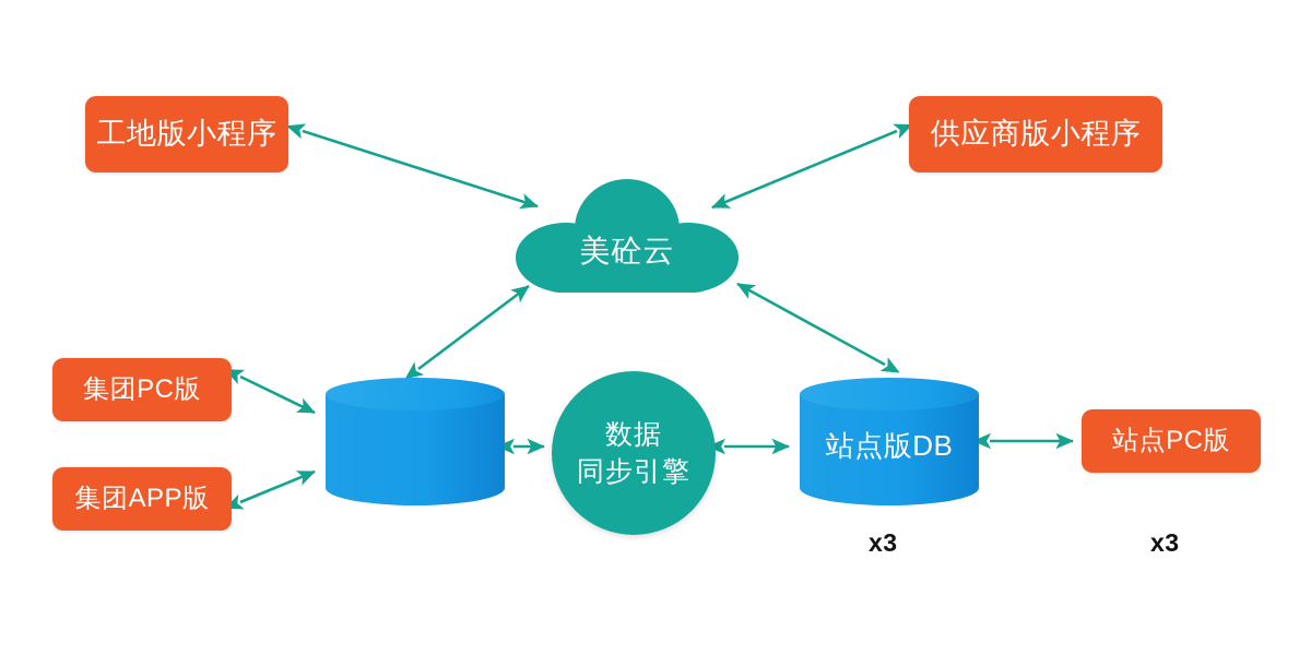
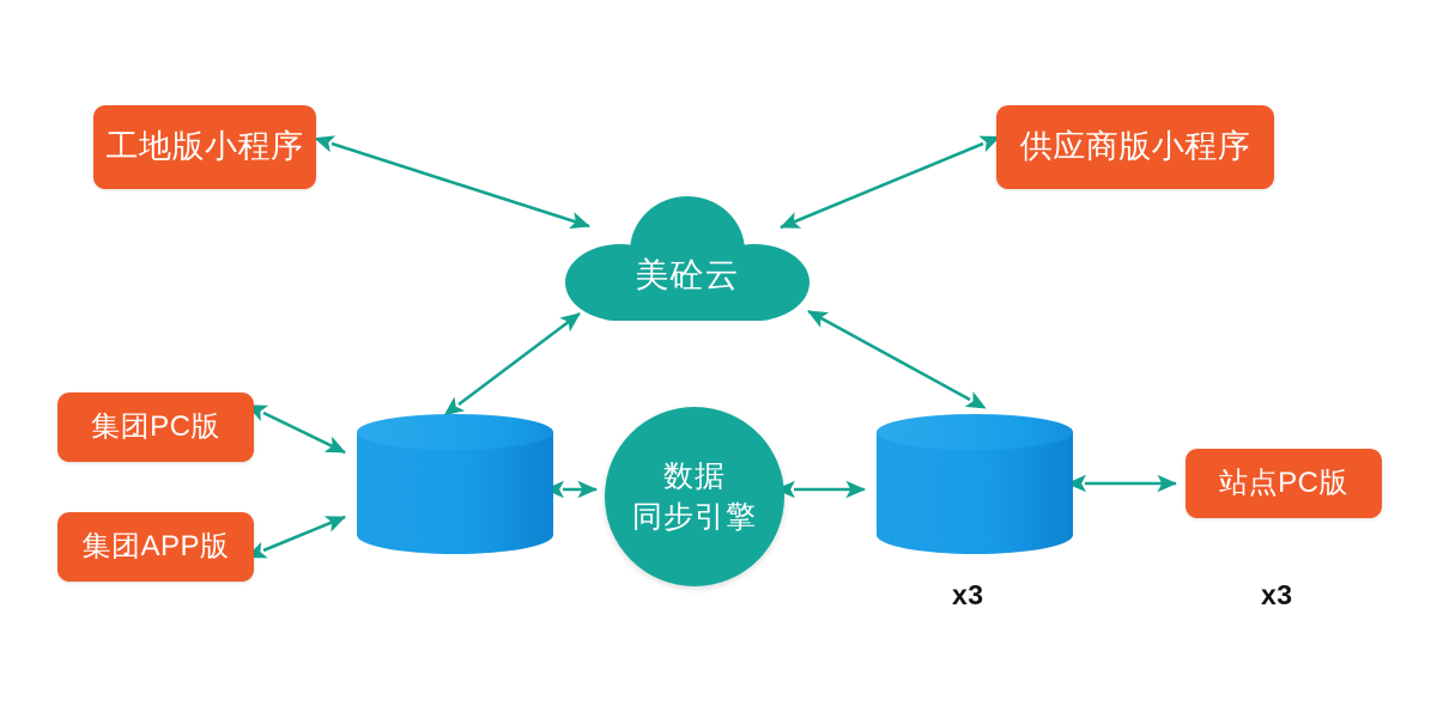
  工地版小程序
  供应商版小程序
  集团PC版
  集团APP版
  站点PC版
  美砼云
  数据
  同步引擎
- 站点版DB
  x3
  x3
